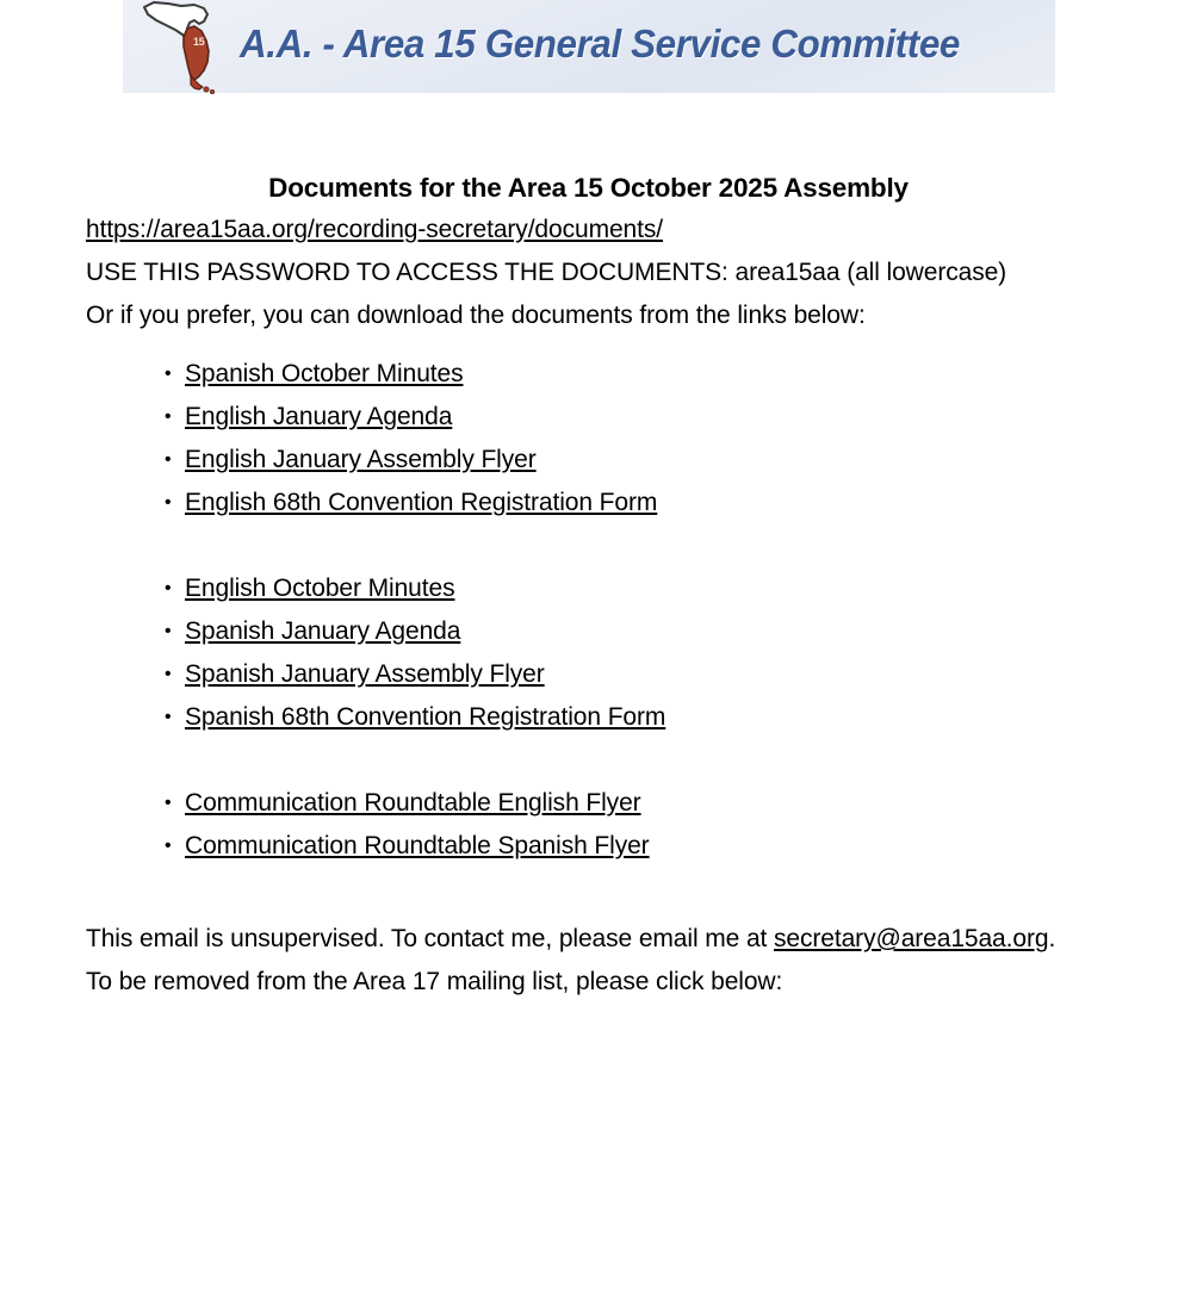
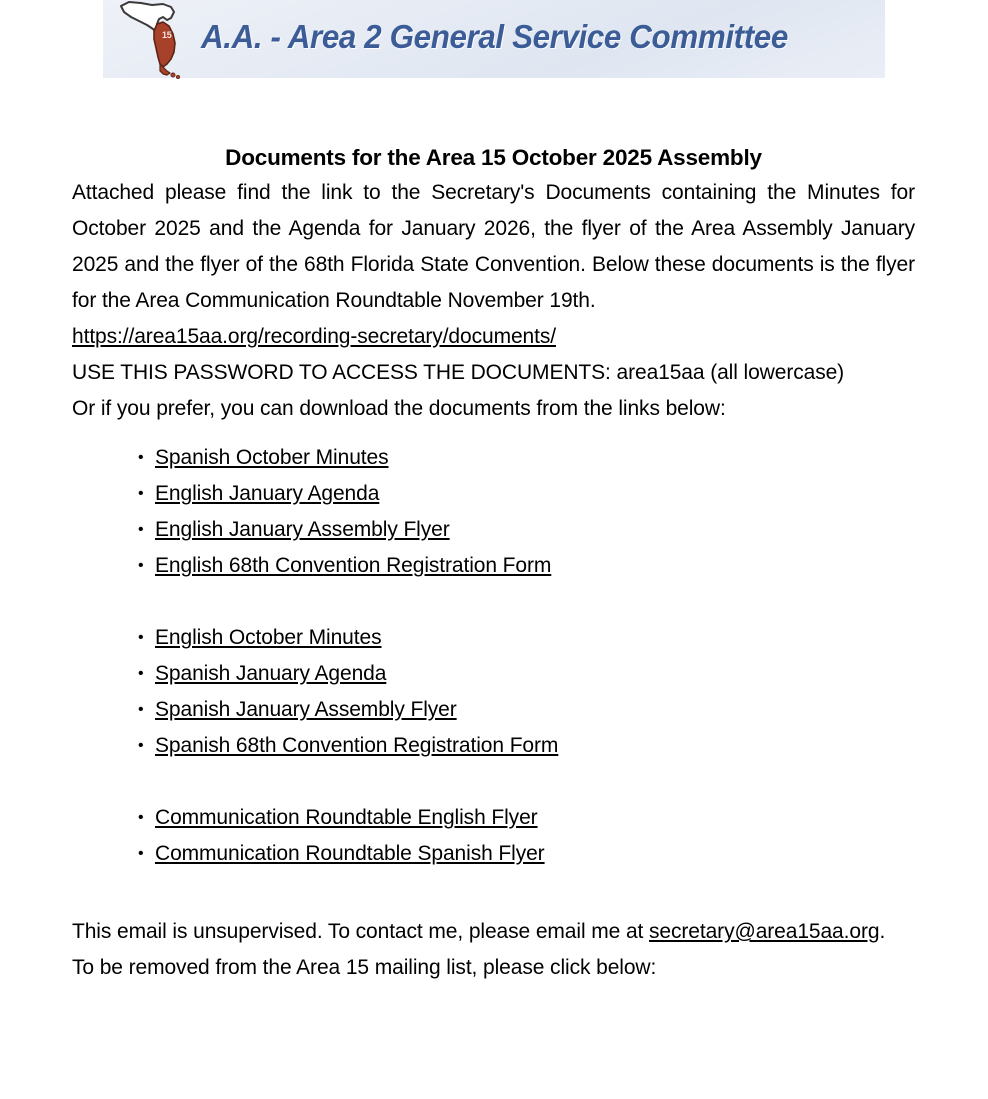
  15
- A.A. - Area 15 General Service Committee
+ A.A. - Area 2 General Service Committee
  Documents for the Area 15 October 2025 Assembly
+ Attached please find the link to the Secretary's Documents containing the Minutes for October 2025 and the Agenda for January 2026, the flyer of the Area Assembly January 2025 and the flyer of the 68th Florida State Convention. Below these documents is the flyer for the Area Communication Roundtable November 19th.
  https://area15aa.org/recording-secretary/documents/
  USE THIS PASSWORD TO ACCESS THE DOCUMENTS: area15aa (all lowercase)
  Or if you prefer, you can download the documents from the links below:
  Spanish October Minutes
  English January Agenda
  English January Assembly Flyer
  English 68th Convention Registration Form
  English October Minutes
  Spanish January Agenda
  Spanish January Assembly Flyer
  Spanish 68th Convention Registration Form
  Communication Roundtable English Flyer
  Communication Roundtable Spanish Flyer
  This email is unsupervised. To contact me, please email me at secretary@area15aa.org.
- To be removed from the Area 17 mailing list, please click below:
+ To be removed from the Area 15 mailing list, please click below:
